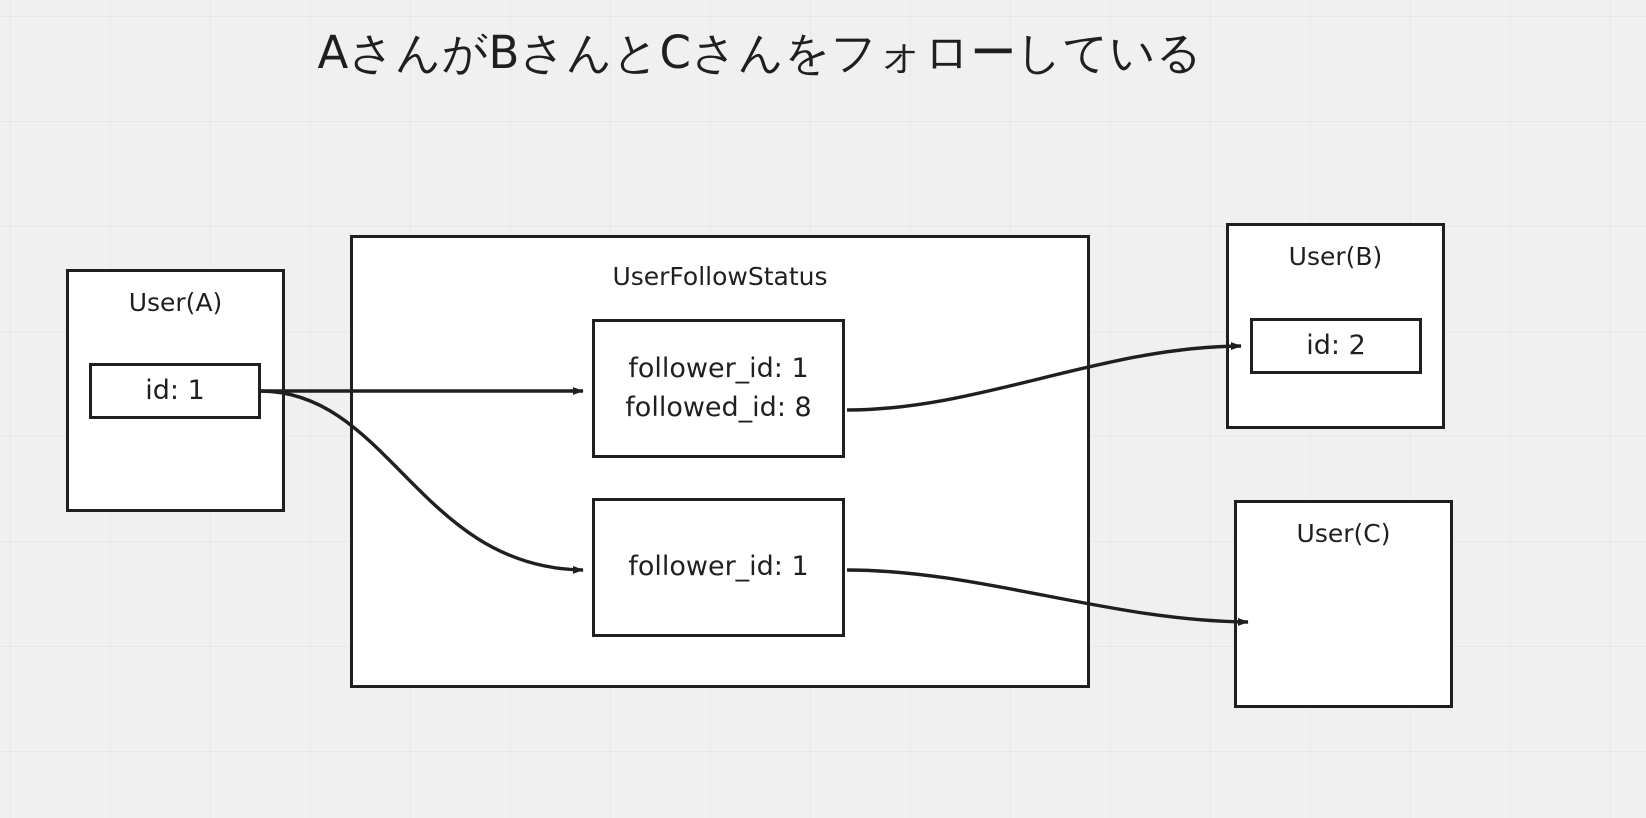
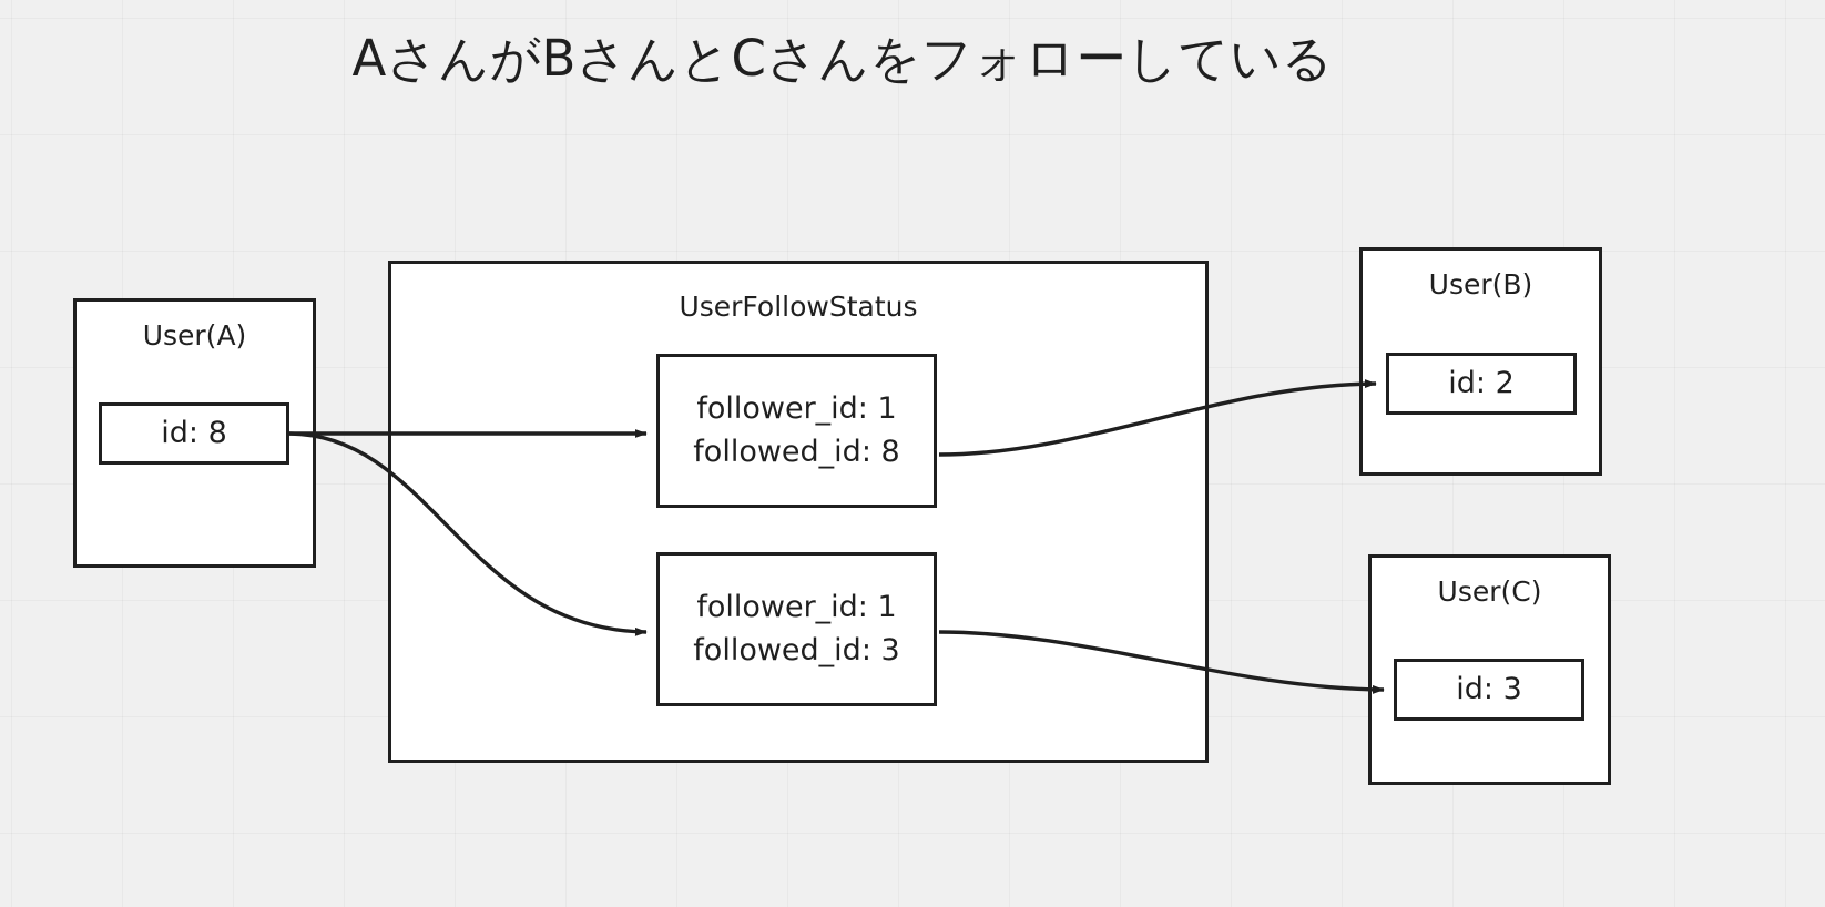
  AさんがBさんとCさんをフォローしている
  User(A)
- id: 1
+ id: 8
  UserFollowStatus
  follower_id: 1
  followed_id: 8
  follower_id: 1
+ followed_id: 3
  User(B)
  id: 2
  User(C)
+ id: 3
